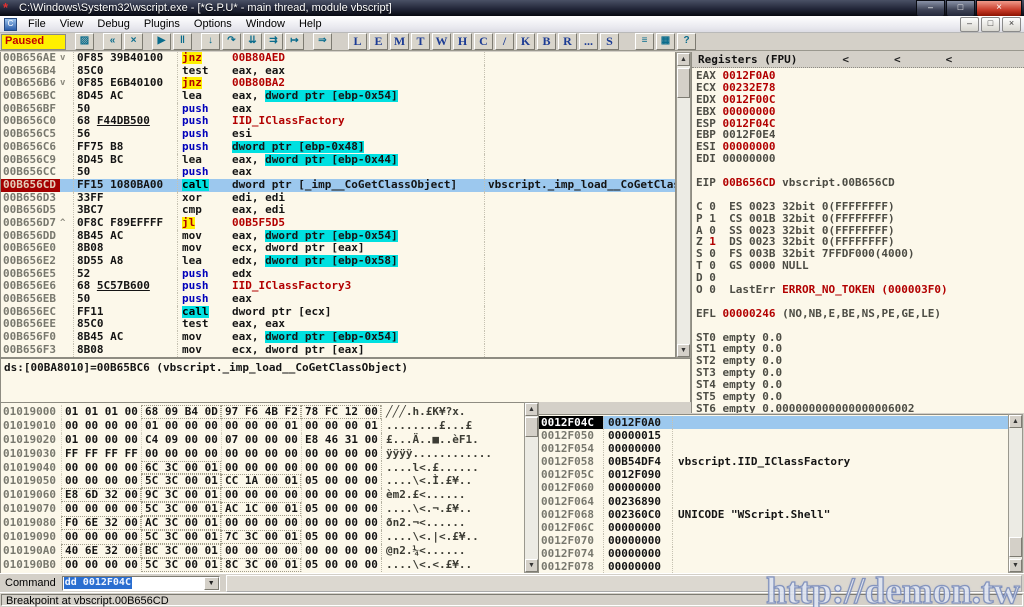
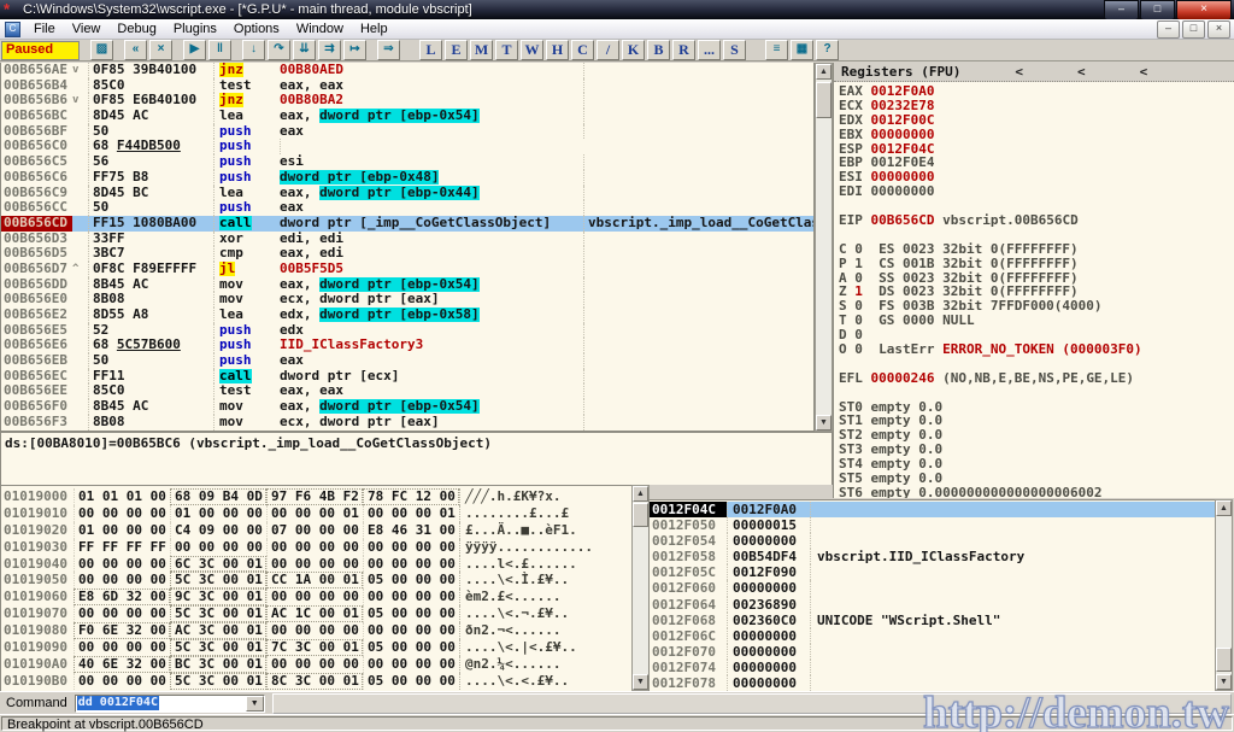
  *
  C:\Windows\System32\wscript.exe - [*G.P.U* - main thread, module vbscript]
  –
  □
  ×
  C
  File
  View
  Debug
  Plugins
  Options
  Window
  Help
  –
  □
  ×
  Paused
  ▨
  «
  ×
  ▶
  ‖
  ↓
  ↷
  ⇊
  ⇉
  ↦
  ⇒
  L
  E
  M
  T
  W
  H
  C
  /
  K
  B
  R
  ...
  S
  ≡
  ▦
  ?
  00B656AE
  v
  0F85 39B40100
  jnz
  00B80AED
  00B656B4
  85C0
  test
  eax, eax
  00B656B6
  v
  0F85 E6B40100
  jnz
  00B80BA2
  00B656BC
  8D45 AC
  lea
  eax, dword ptr [ebp-0x54]
  00B656BF
  50
  push
  eax
  00B656C0
  68 F44DB500
  push
- IID_IClassFactory
  00B656C5
  56
  push
  esi
  00B656C6
  FF75 B8
  push
  dword ptr [ebp-0x48]
  00B656C9
  8D45 BC
  lea
  eax, dword ptr [ebp-0x44]
  00B656CC
  50
  push
  eax
  00B656CD
  FF15 1080BA00
  call
  dword ptr [_imp__CoGetClassObject]
  vbscript._imp_load__CoGetCla
  00B656D3
  33FF
  xor
  edi, edi
  00B656D5
  3BC7
  cmp
  eax, edi
  00B656D7
  ^
  0F8C F89EFFFF
  jl
  00B5F5D5
  00B656DD
  8B45 AC
  mov
  eax, dword ptr [ebp-0x54]
  00B656E0
  8B08
  mov
  ecx, dword ptr [eax]
  00B656E2
  8D55 A8
  lea
  edx, dword ptr [ebp-0x58]
  00B656E5
  52
  push
  edx
  00B656E6
  68 5C57B600
  push
  IID_IClassFactory3
  00B656EB
  50
  push
  eax
  00B656EC
  FF11
  call
  dword ptr [ecx]
  00B656EE
  85C0
  test
  eax, eax
  00B656F0
  8B45 AC
  mov
  eax, dword ptr [ebp-0x54]
  00B656F3
  8B08
  mov
  ecx, dword ptr [eax]
  Registers (FPU)
  <
  <
  <
  EAX 0012F0A0
  ECX 00232E78
  EDX 0012F00C
  EBX 00000000
  ESP 0012F04C
  EBP 0012F0E4
  ESI 00000000
  EDI 00000000
  EIP 00B656CD vbscript.00B656CD
  C 0 ES 0023 32bit 0(FFFFFFFF)
  P 1 CS 001B 32bit 0(FFFFFFFF)
  A 0 SS 0023 32bit 0(FFFFFFFF)
  Z 1 DS 0023 32bit 0(FFFFFFFF)
  S 0 FS 003B 32bit 7FFDF000(4000)
  T 0 GS 0000 NULL
  D 0
  O 0 LastErr ERROR_NO_TOKEN (000003F0)
  EFL 00000246 (NO,NB,E,BE,NS,PE,GE,LE)
  ST0 empty 0.0
  ST1 empty 0.0
  ST2 empty 0.0
  ST3 empty 0.0
  ST4 empty 0.0
  ST5 empty 0.0
  ST6 empty 0.000000000000000006002
  ds:[00BA8010]=00B65BC6 (vbscript._imp_load__CoGetClassObject)
  01019000
  01 01 01 00
  68 09 B4 0D
  97 F6 4B F2
  78 FC 12 00
  ╱╱╱.h.£K¥?x.
  01019010
  00 00 00 00
  01 00 00 00
  00 00 00 01
  00 00 00 01
  ........£...£
  01019020
  01 00 00 00
  C4 09 00 00
  07 00 00 00
  E8 46 31 00
  £...Ä..■..èF1.
  01019030
  FF FF FF FF
  00 00 00 00
  00 00 00 00
  00 00 00 00
  ÿÿÿÿ............
  01019040
  00 00 00 00
  6C 3C 00 01
  00 00 00 00
  00 00 00 00
  ....l<.£......
  01019050
  00 00 00 00
  5C 3C 00 01
  CC 1A 00 01
  05 00 00 00
  ....\<.Ì.£¥..
  01019060
  E8 6D 32 00
  9C 3C 00 01
  00 00 00 00
  00 00 00 00
  èm2.£<......
  01019070
  00 00 00 00
  5C 3C 00 01
  AC 1C 00 01
  05 00 00 00
  ....\<.¬.£¥..
  01019080
  F0 6E 32 00
  AC 3C 00 01
  00 00 00 00
  00 00 00 00
  ðn2.¬<......
  01019090
  00 00 00 00
  5C 3C 00 01
  7C 3C 00 01
  05 00 00 00
  ....\<.|<.£¥..
  010190A0
  40 6E 32 00
  BC 3C 00 01
  00 00 00 00
  00 00 00 00
  @n2.¼<......
  010190B0
  00 00 00 00
  5C 3C 00 01
  8C 3C 00 01
  05 00 00 00
  ....\<.<.£¥..
  0012F04C
  0012F0A0
  0012F050
  00000015
  0012F054
  00000000
  0012F058
  00B54DF4
  vbscript.IID_IClassFactory
  0012F05C
  0012F090
  0012F060
  00000000
  0012F064
  00236890
  0012F068
  002360C0
  UNICODE "WScript.Shell"
  0012F06C
  00000000
  0012F070
  00000000
  0012F074
  00000000
  0012F078
  00000000
  Command
  dd 0012F04C
  Breakpoint at vbscript.00B656CD
  http://demon.tw
